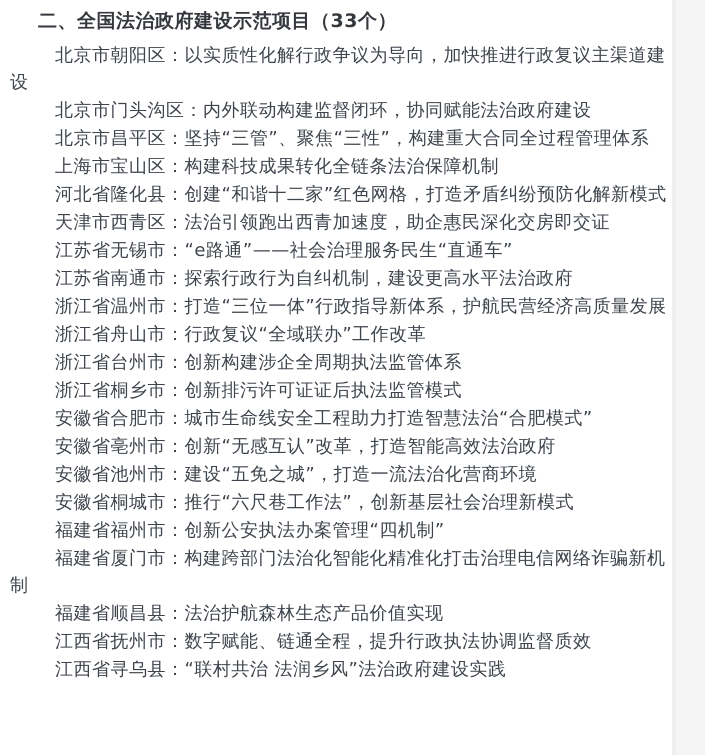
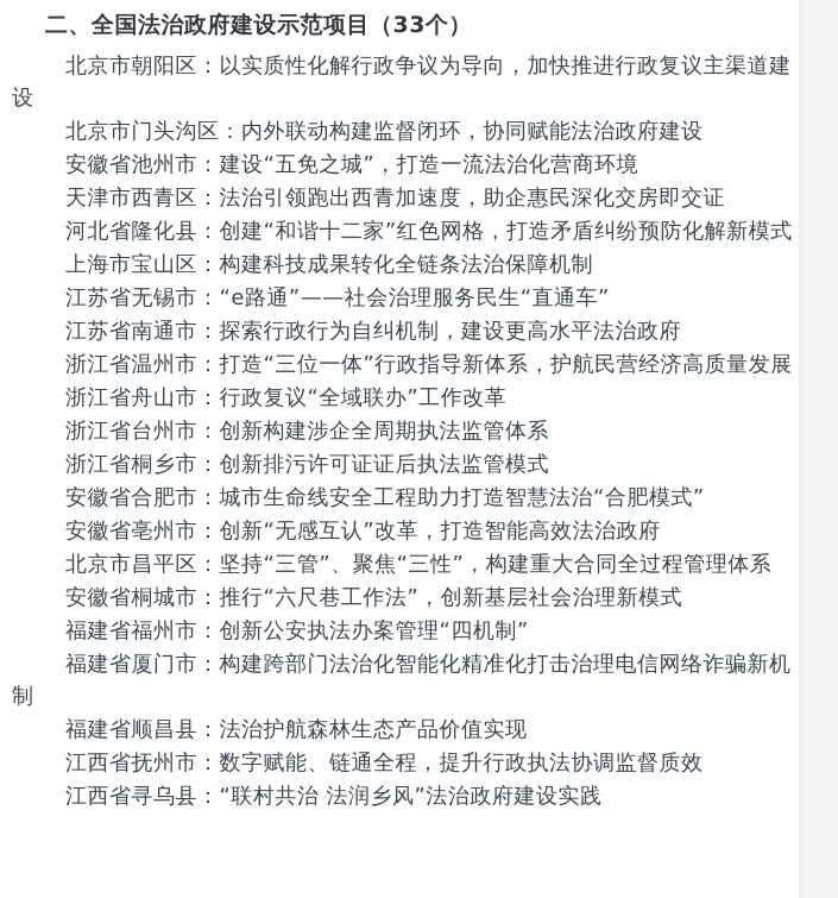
  二、全国法治政府建设示范项目（33个）
  北京市朝阳区：以实质性化解行政争议为导向，加快推进行政复议主渠道建设
  北京市门头沟区：内外联动构建监督闭环，协同赋能法治政府建设
- 北京市昌平区：坚持“三管”、聚焦“三性”，构建重大合同全过程管理体系
+ 安徽省池州市：建设“五免之城”，打造一流法治化营商环境
- 上海市宝山区：构建科技成果转化全链条法治保障机制
+ 天津市西青区：法治引领跑出西青加速度，助企惠民深化交房即交证
  河北省隆化县：创建“和谐十二家”红色网格，打造矛盾纠纷预防化解新模式
- 天津市西青区：法治引领跑出西青加速度，助企惠民深化交房即交证
+ 上海市宝山区：构建科技成果转化全链条法治保障机制
  江苏省无锡市：“e路通”——社会治理服务民生“直通车”
  江苏省南通市：探索行政行为自纠机制，建设更高水平法治政府
  浙江省温州市：打造“三位一体”行政指导新体系，护航民营经济高质量发展
  浙江省舟山市：行政复议“全域联办”工作改革
  浙江省台州市：创新构建涉企全周期执法监管体系
  浙江省桐乡市：创新排污许可证证后执法监管模式
  安徽省合肥市：城市生命线安全工程助力打造智慧法治“合肥模式”
  安徽省亳州市：创新“无感互认”改革，打造智能高效法治政府
- 安徽省池州市：建设“五免之城”，打造一流法治化营商环境
+ 北京市昌平区：坚持“三管”、聚焦“三性”，构建重大合同全过程管理体系
  安徽省桐城市：推行“六尺巷工作法”，创新基层社会治理新模式
  福建省福州市：创新公安执法办案管理“四机制”
  福建省厦门市：构建跨部门法治化智能化精准化打击治理电信网络诈骗新机制
  福建省顺昌县：法治护航森林生态产品价值实现
  江西省抚州市：数字赋能、链通全程，提升行政执法协调监督质效
  江西省寻乌县：“联村共治 法润乡风”法治政府建设实践
